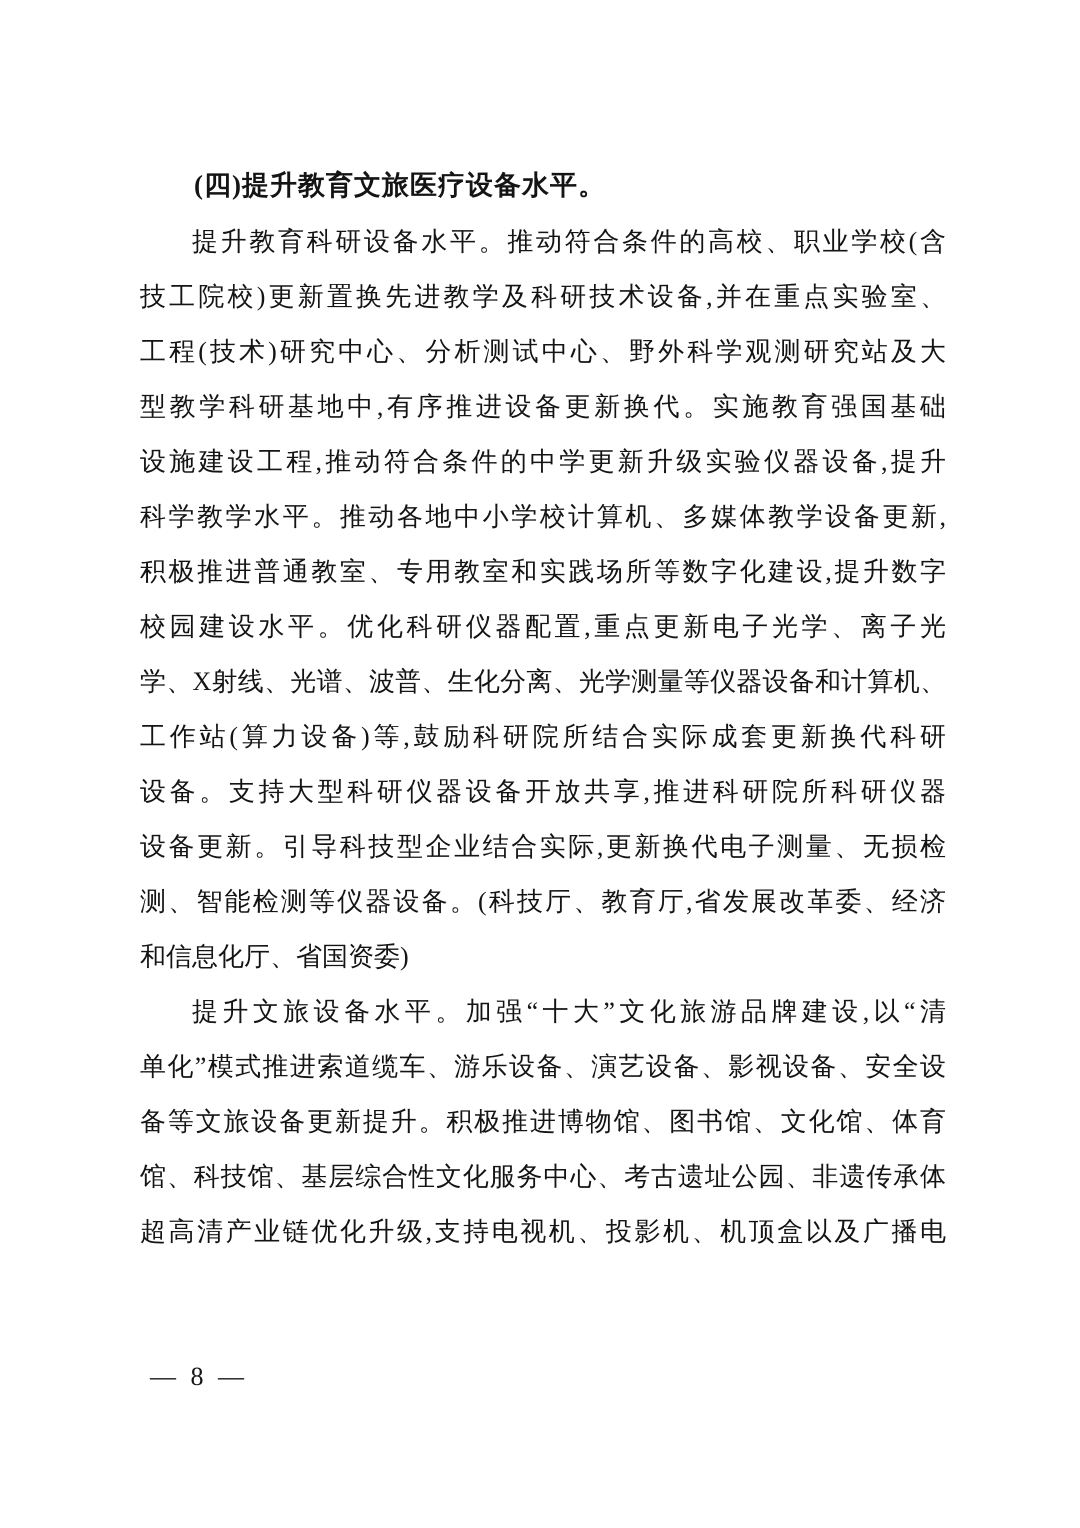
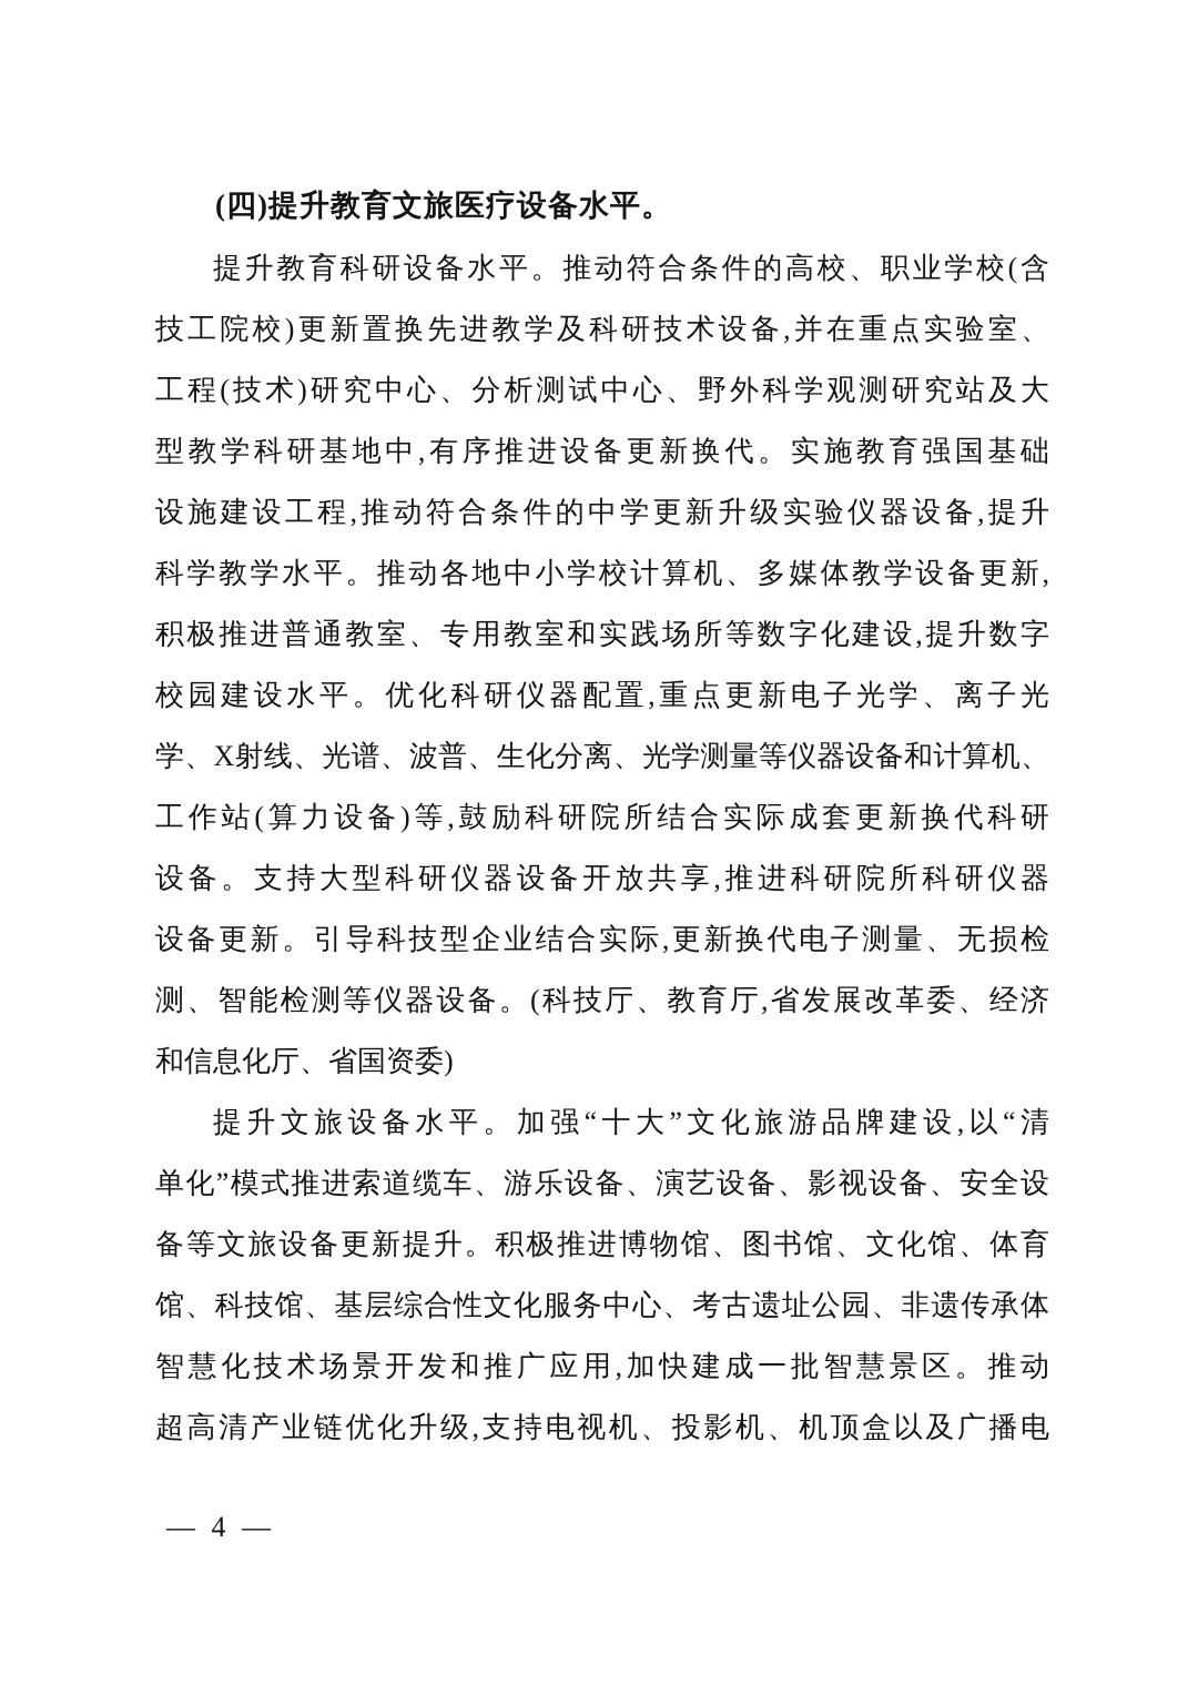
  (四)提升教育文旅医疗设备水平。
  提升教育科研设备水平。推动符合条件的高校、职业学校(含
  技工院校)更新置换先进教学及科研技术设备,并在重点实验室、
  工程(技术)研究中心、分析测试中心、野外科学观测研究站及大
  型教学科研基地中,有序推进设备更新换代。实施教育强国基础
  设施建设工程,推动符合条件的中学更新升级实验仪器设备,提升
  科学教学水平。推动各地中小学校计算机、多媒体教学设备更新,
  积极推进普通教室、专用教室和实践场所等数字化建设,提升数字
  校园建设水平。优化科研仪器配置,重点更新电子光学、离子光
  学、X射线、光谱、波普、生化分离、光学测量等仪器设备和计算机、
  工作站(算力设备)等,鼓励科研院所结合实际成套更新换代科研
  设备。支持大型科研仪器设备开放共享,推进科研院所科研仪器
  设备更新。引导科技型企业结合实际,更新换代电子测量、无损检
  测、智能检测等仪器设备。(科技厅、教育厅,省发展改革委、经济
  和信息化厅、省国资委)
  提升文旅设备水平。加强“十大”文化旅游品牌建设,以“清
  单化”模式推进索道缆车、游乐设备、演艺设备、影视设备、安全设
  备等文旅设备更新提升。积极推进博物馆、图书馆、文化馆、体育
  馆、科技馆、基层综合性文化服务中心、考古遗址公园、非遗传承体
+ 智慧化技术场景开发和推广应用,加快建成一批智慧景区。推动
  超高清产业链优化升级,支持电视机、投影机、机顶盒以及广播电
- — 8 —
+ — 4 —
